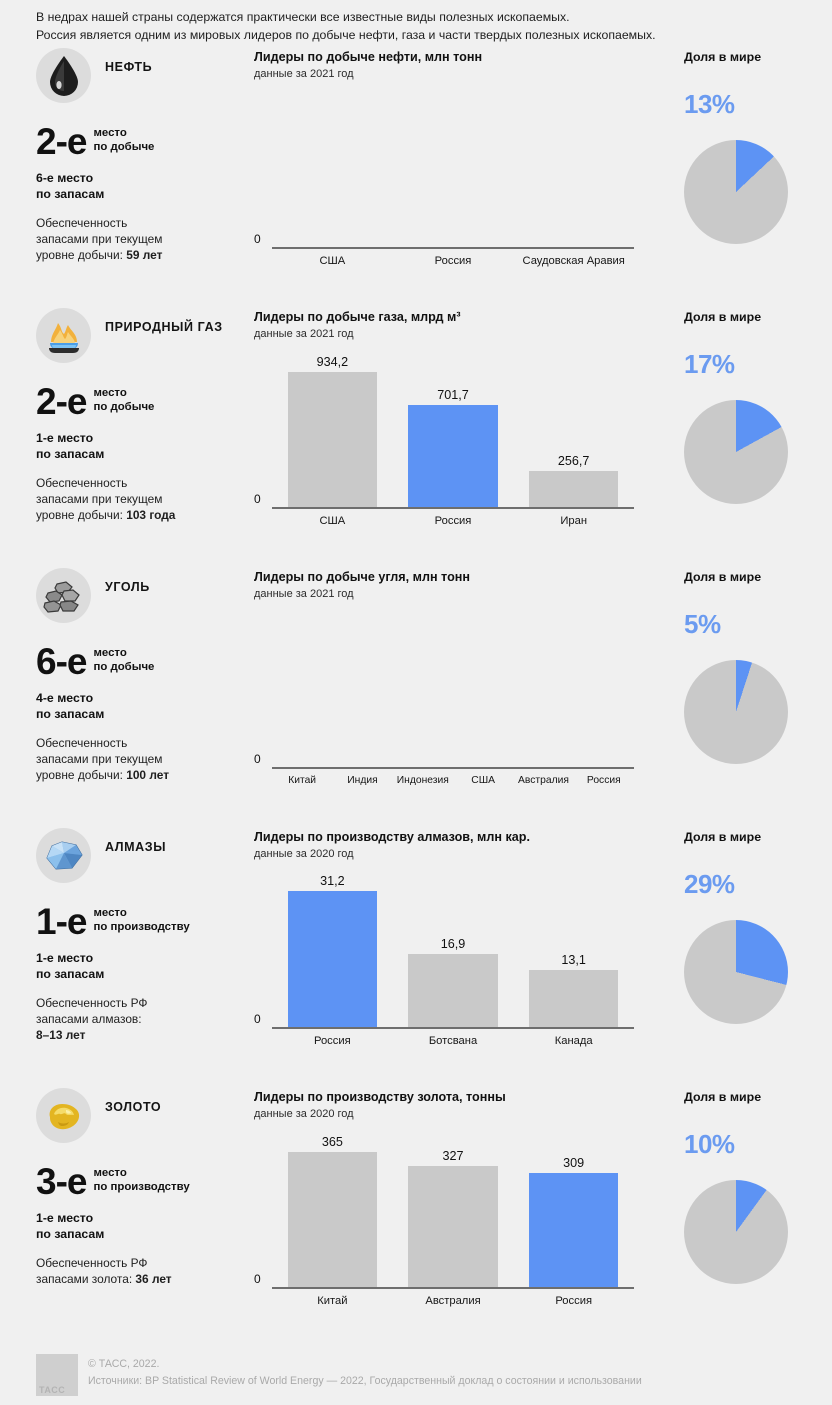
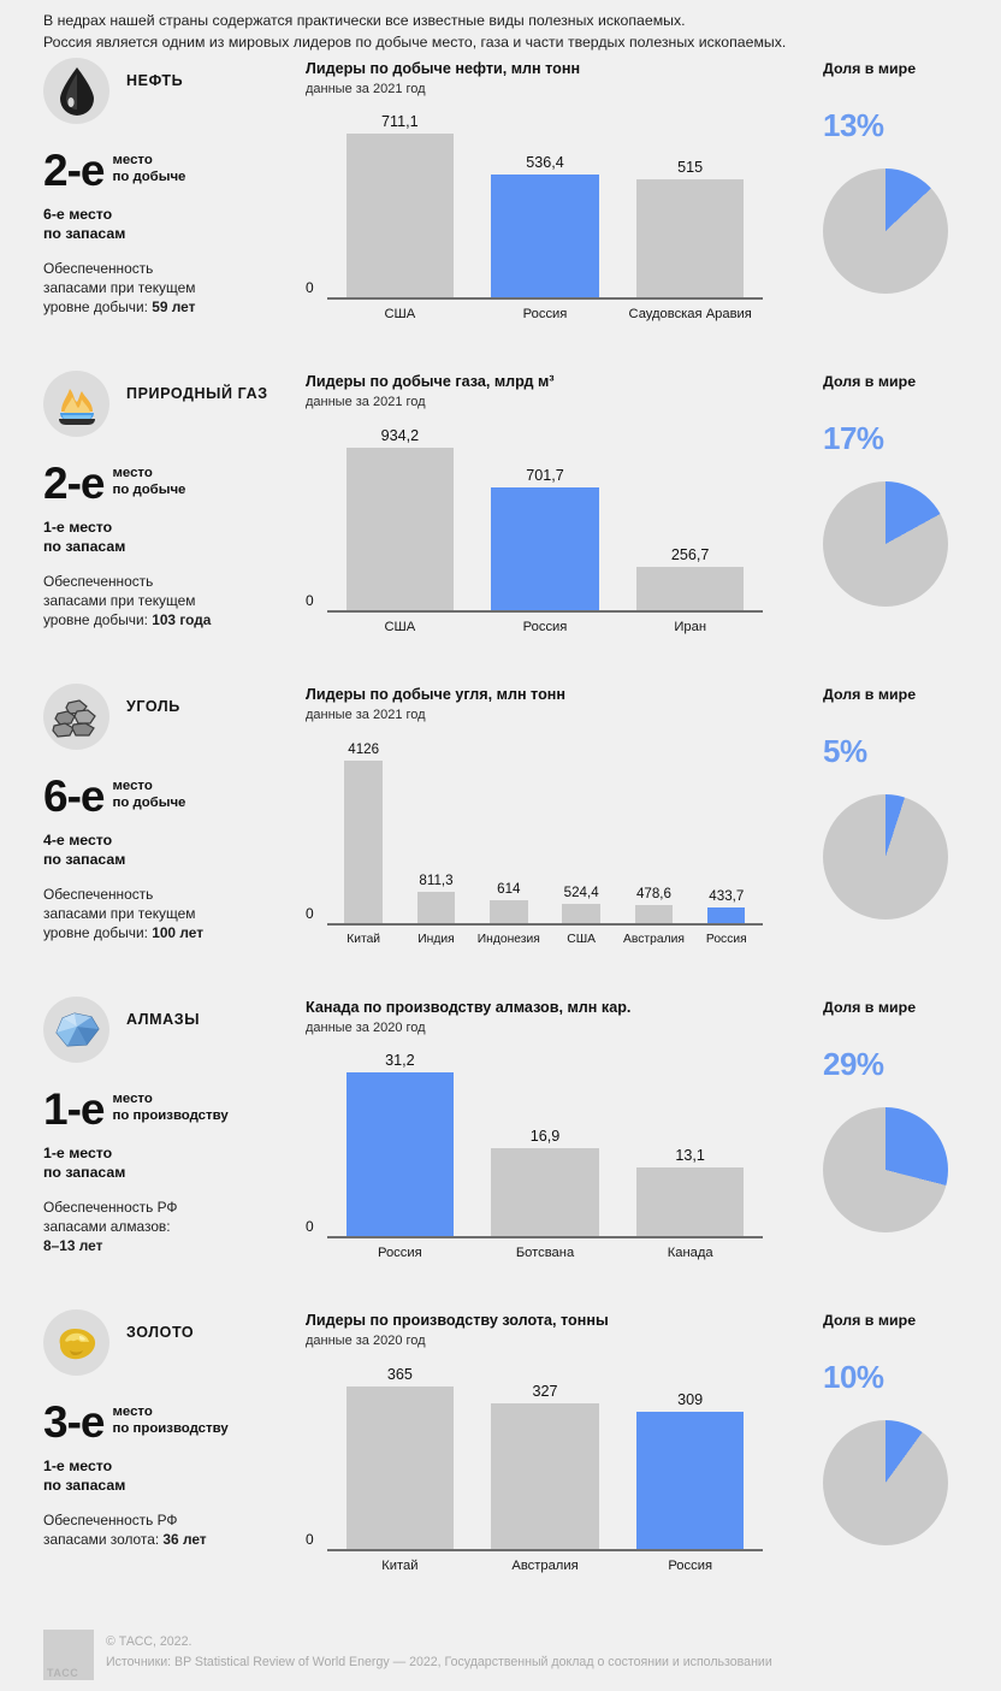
  В недрах нашей страны содержатся практически все известные виды полезных ископаемых.
- Россия является одним из мировых лидеров по добыче нефти, газа и части твердых полезных ископаемых.
+ Россия является одним из мировых лидеров по добыче место, газа и части твердых полезных ископаемых.
  НЕФТЬ
  2-е
  место
  по добыче
  6-е место
  по запасам
  Обеспеченность
  запасами при текущем
  уровне добычи: 59 лет
  Лидеры по добыче нефти, млн тонн
  данные за 2021 год
+ 711,1
+ 536,4
+ 515
  0
  США
  Россия
  Саудовская Аравия
  Доля в мире
  13%
  ПРИРОДНЫЙ ГАЗ
  2-е
  место
  по добыче
  1-е место
  по запасам
  Обеспеченность
  запасами при текущем
  уровне добычи: 103 года
  Лидеры по добыче газа, млрд м³
  данные за 2021 год
  934,2
  701,7
  256,7
  0
  США
  Россия
  Иран
  Доля в мире
  17%
  УГОЛЬ
  6-е
  место
  по добыче
  4-е место
  по запасам
  Обеспеченность
  запасами при текущем
  уровне добычи: 100 лет
  Лидеры по добыче угля, млн тонн
  данные за 2021 год
+ 4126
+ 811,3
+ 614
+ 524,4
+ 478,6
+ 433,7
  0
  Китай
  Индия
  Индонезия
  США
  Австралия
  Россия
  Доля в мире
  5%
  АЛМАЗЫ
  1-е
  место
  по производству
  1-е место
  по запасам
  Обеспеченность РФ
  запасами алмазов:
  8–13 лет
- Лидеры по производству алмазов, млн кар.
+ Канада по производству алмазов, млн кар.
  данные за 2020 год
  31,2
  16,9
  13,1
  0
  Россия
  Ботсвана
  Канада
  Доля в мире
  29%
  ЗОЛОТО
  3-е
  место
  по производству
  1-е место
  по запасам
  Обеспеченность РФ
  запасами золота: 36 лет
  Лидеры по производству золота, тонны
  данные за 2020 год
  365
  327
  309
  0
  Китай
  Австралия
  Россия
  Доля в мире
  10%
  ТАСС
  © ТАСС, 2022.
  Источники: BP Statistical Review of World Energy — 2022, Государственный доклад о состоянии и использовании
